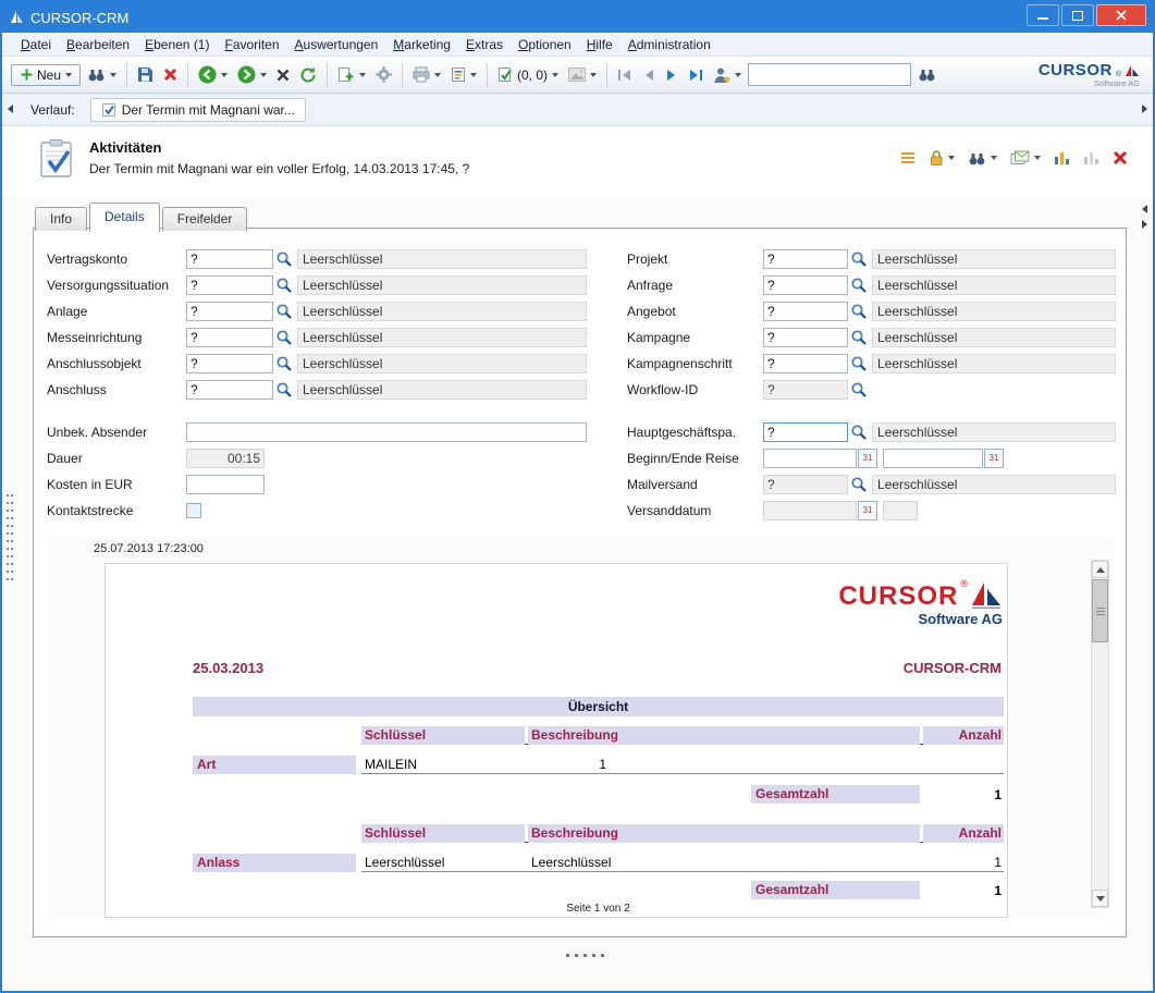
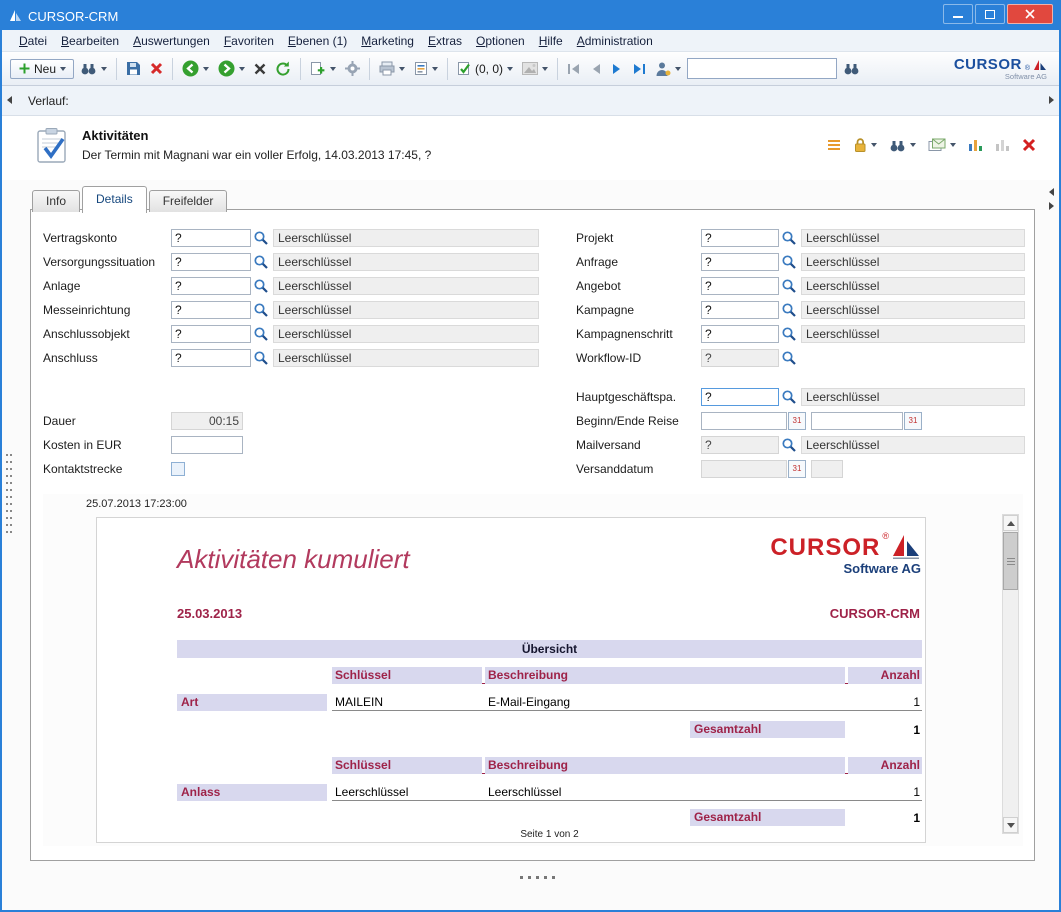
  CURSOR-CRM
  Datei
  Bearbeiten
- Ebenen (1)
+ Auswertungen
  Favoriten
- Auswertungen
+ Ebenen (1)
  Marketing
  Extras
  Optionen
  Hilfe
  Administration
  Neu
  (0, 0)
  CURSOR
  Software AG
  Verlauf:
- Der Termin mit Magnani war...
  Aktivitäten
  Der Termin mit Magnani war ein voller Erfolg, 14.03.2013 17:45, ?
  Info
  Details
  Freifelder
  Vertragskonto
  ?
  Leerschlüssel
  Versorgungssituation
  ?
  Leerschlüssel
  Anlage
  ?
  Leerschlüssel
  Messeinrichtung
  ?
  Leerschlüssel
  Anschlussobjekt
  ?
  Leerschlüssel
  Anschluss
  ?
  Leerschlüssel
  Projekt
  ?
  Leerschlüssel
  Anfrage
  ?
  Leerschlüssel
  Angebot
  ?
  Leerschlüssel
  Kampagne
  ?
  Leerschlüssel
  Kampagnenschritt
  ?
  Leerschlüssel
  Workflow-ID
  ?
- Unbek. Absender
  Dauer
  00:15
  Kosten in EUR
  Kontaktstrecke
  Hauptgeschäftspa.
  ?
  Leerschlüssel
  Beginn/Ende Reise
  31
  31
  Mailversand
  ?
  Leerschlüssel
  Versanddatum
  31
  25.07.2013 17:23:00
+ Aktivitäten kumuliert
  CURSOR
  ®
  Software AG
  25.03.2013
  CURSOR-CRM
  Übersicht
  Schlüssel
  Beschreibung
  Anzahl
  Art
  MAILEIN
+ E-Mail-Eingang
  1
  Gesamtzahl
  1
  Schlüssel
  Beschreibung
  Anzahl
  Anlass
  Leerschlüssel
  Leerschlüssel
  1
  Gesamtzahl
  1
  Seite 1 von 2
